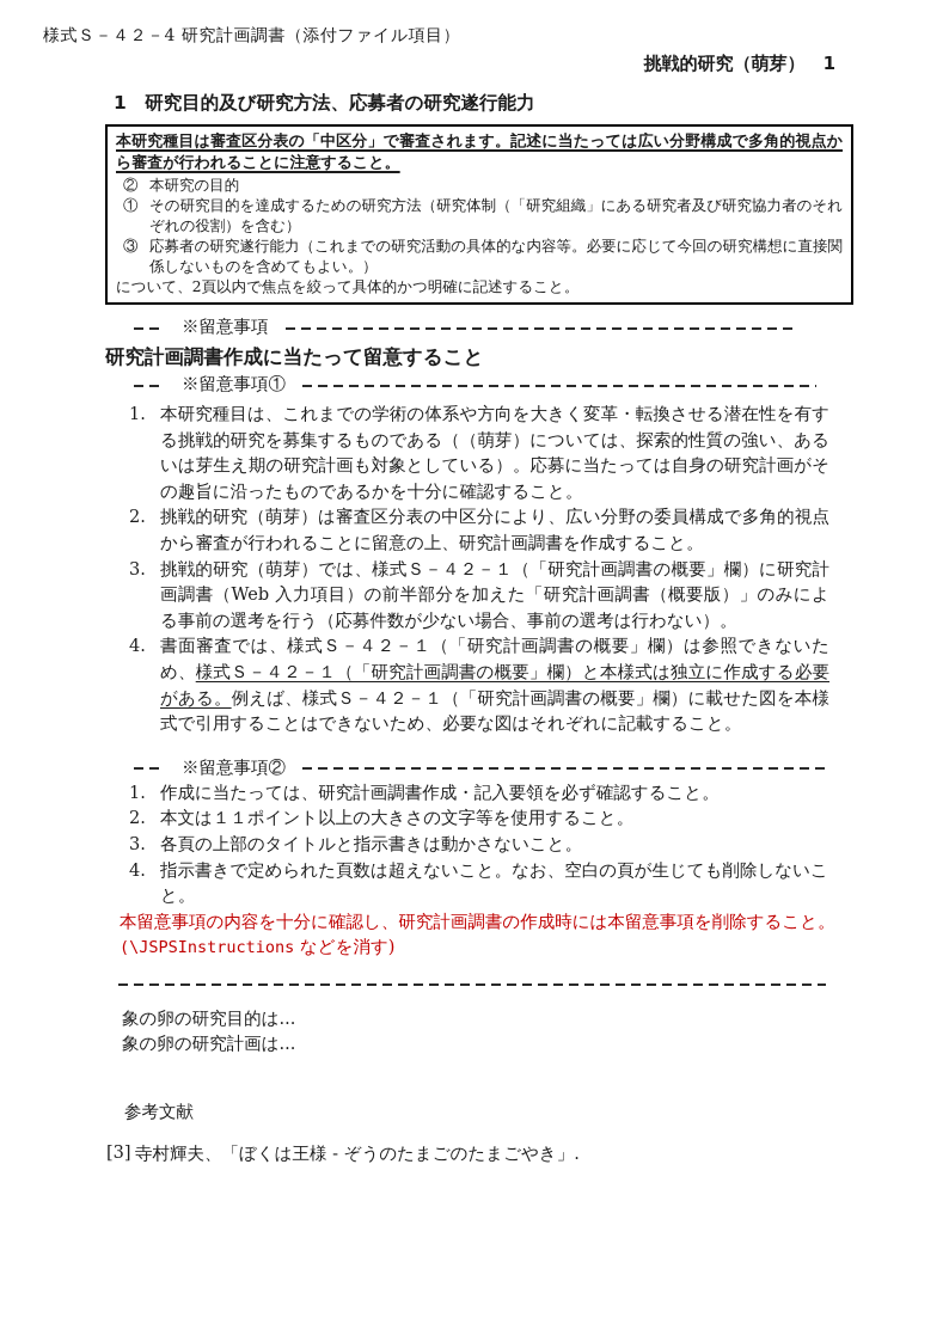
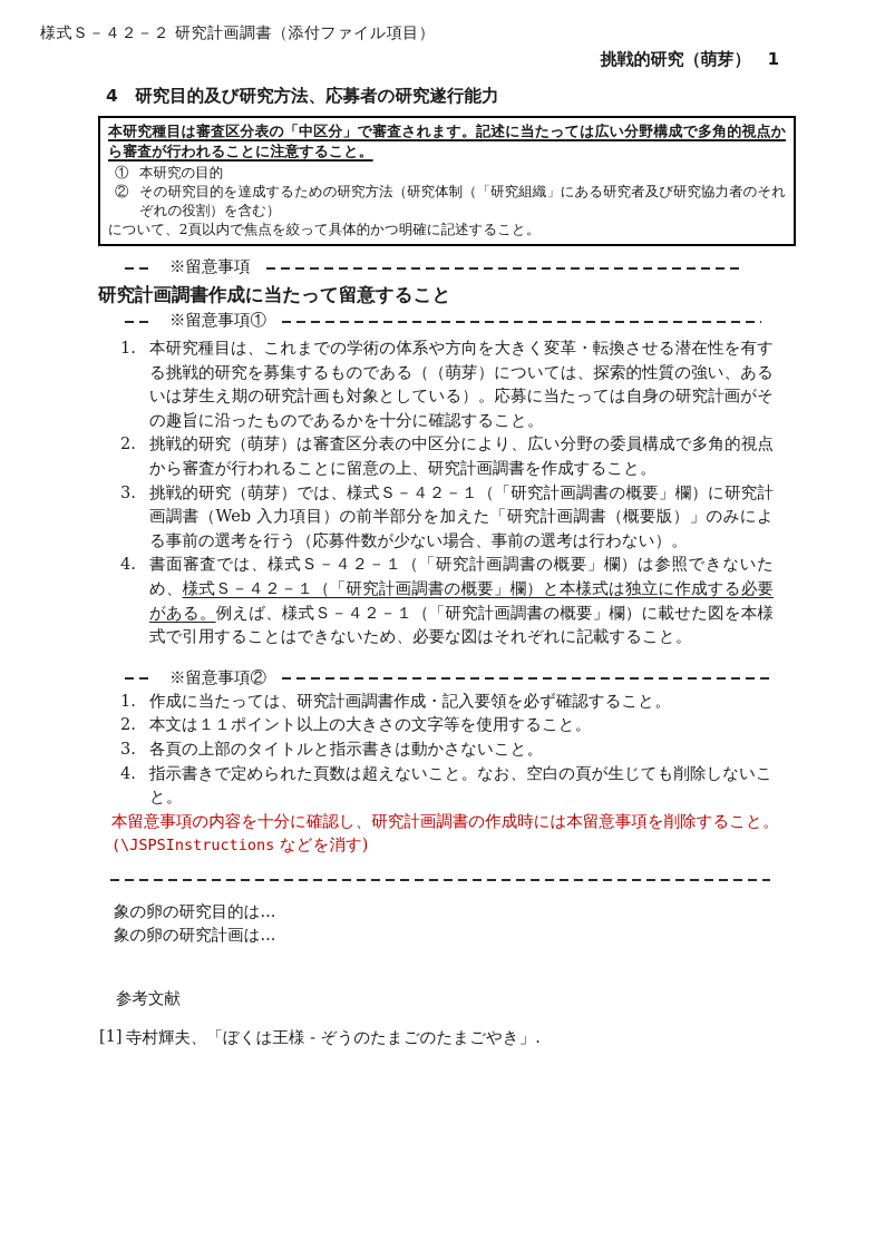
- 様式Ｓ－４２－4 研究計画調書（添付ファイル項目）
+ 様式Ｓ－４２－２ 研究計画調書（添付ファイル項目）
  挑戦的研究（萌芽） 1
- 1 研究目的及び研究方法、応募者の研究遂行能力
+ 4 研究目的及び研究方法、応募者の研究遂行能力
  本研究種目は審査区分表の「中区分」で審査されます。記述に当たっては広い分野構成で多角的視点から審査が行われることに注意すること。
- ②
+ ①
  本研究の目的
- ①
+ ②
  その研究目的を達成するための研究方法（研究体制（「研究組織」にある研究者及び研究協力者のそれぞれの役割）を含む）
- ③
- 応募者の研究遂行能力（これまでの研究活動の具体的な内容等。必要に応じて今回の研究構想に直接関係しないものを含めてもよい。）
  について、2頁以内で焦点を絞って具体的かつ明確に記述すること。
  ※留意事項
  研究計画調書作成に当たって留意すること
  ※留意事項①
  1.
  本研究種目は、これまでの学術の体系や方向を大きく変革・転換させる潜在性を有する挑戦的研究を募集するものである（（萌芽）については、探索的性質の強い、あるいは芽生え期の研究計画も対象としている）。応募に当たっては自身の研究計画がその趣旨に沿ったものであるかを十分に確認すること。
  2.
  挑戦的研究（萌芽）は審査区分表の中区分により、広い分野の委員構成で多角的視点から審査が行われることに留意の上、研究計画調書を作成すること。
  3.
  挑戦的研究（萌芽）では、様式Ｓ－４２－１（「研究計画調書の概要」欄）に研究計画調書（Web 入力項目）の前半部分を加えた「研究計画調書（概要版）」のみによる事前の選考を行う（応募件数が少ない場合、事前の選考は行わない）。
  4.
  書面審査では、様式Ｓ－４２－１（「研究計画調書の概要」欄）は参照できないため、様式Ｓ－４２－１（「研究計画調書の概要」欄）と本様式は独立に作成する必要がある。例えば、様式Ｓ－４２－１（「研究計画調書の概要」欄）に載せた図を本様式で引用することはできないため、必要な図はそれぞれに記載すること。
  ※留意事項②
  1.
  作成に当たっては、研究計画調書作成・記入要領を必ず確認すること。
  2.
  本文は１１ポイント以上の大きさの文字等を使用すること。
  3.
  各頁の上部のタイトルと指示書きは動かさないこと。
  4.
  指示書きで定められた頁数は超えないこと。なお、空白の頁が生じても削除しないこと。
  本留意事項の内容を十分に確認し、研究計画調書の作成時には本留意事項を削除すること。
  (\JSPSInstructions などを消す)
  象の卵の研究目的は...
  象の卵の研究計画は...
  参考文献
- [3]
+ [1]
  寺村輝夫、「ぼくは王様 - ぞうのたまごのたまごやき」.
